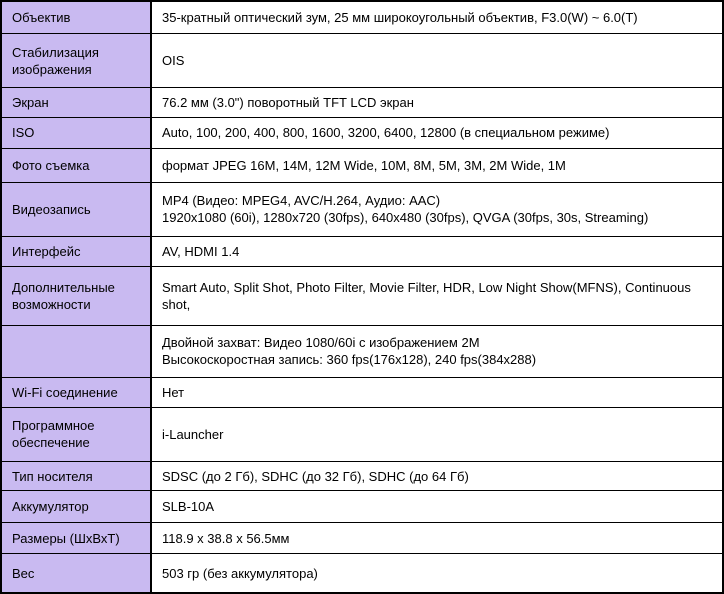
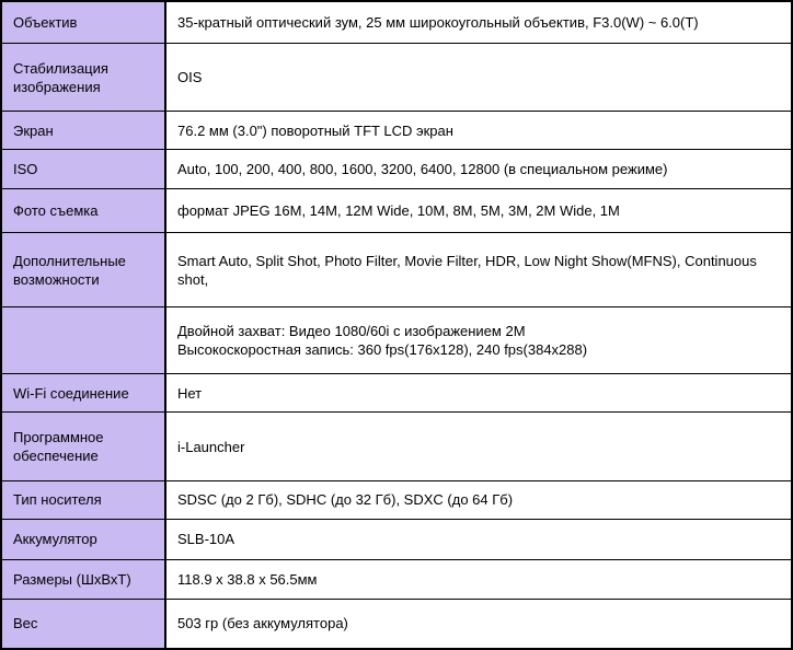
  Объектив	35-кратный оптический зум, 25 мм широкоугольный объектив, F3.0(W) ~ 6.0(T)
  Стабилизация изображения	OIS
  Экран	76.2 мм (3.0") поворотный TFT LCD экран
  ISO	Auto, 100, 200, 400, 800, 1600, 3200, 6400, 12800 (в специальном режиме)
  Фото съемка	формат JPEG 16M, 14M, 12M Wide, 10M, 8M, 5M, 3M, 2M Wide, 1M
- Видеозапись	MP4 (Видео: MPEG4, AVC/H.264, Аудио: AAC) 1920x1080 (60i), 1280x720 (30fps), 640x480 (30fps), QVGA (30fps, 30s, Streaming)
- Интерфейс	AV, HDMI 1.4
  Дополнительные возможности	Smart Auto, Split Shot, Photo Filter, Movie Filter, HDR, Low Night Show(MFNS), Continuous shot,
  	Двойной захват: Видео 1080/60i с изображением 2M Высокоскоростная запись: 360 fps(176x128), 240 fps(384x288)
  Wi-Fi соединение	Нет
  Программное обеспечение	i-Launcher
- Тип носителя	SDSC (до 2 Гб), SDHC (до 32 Гб), SDHC (до 64 Гб)
+ Тип носителя	SDSC (до 2 Гб), SDHC (до 32 Гб), SDXC (до 64 Гб)
  Аккумулятор	SLB-10A
  Размеры (ШхВхТ)	118.9 x 38.8 x 56.5мм
  Вес	503 гр (без аккумулятора)
